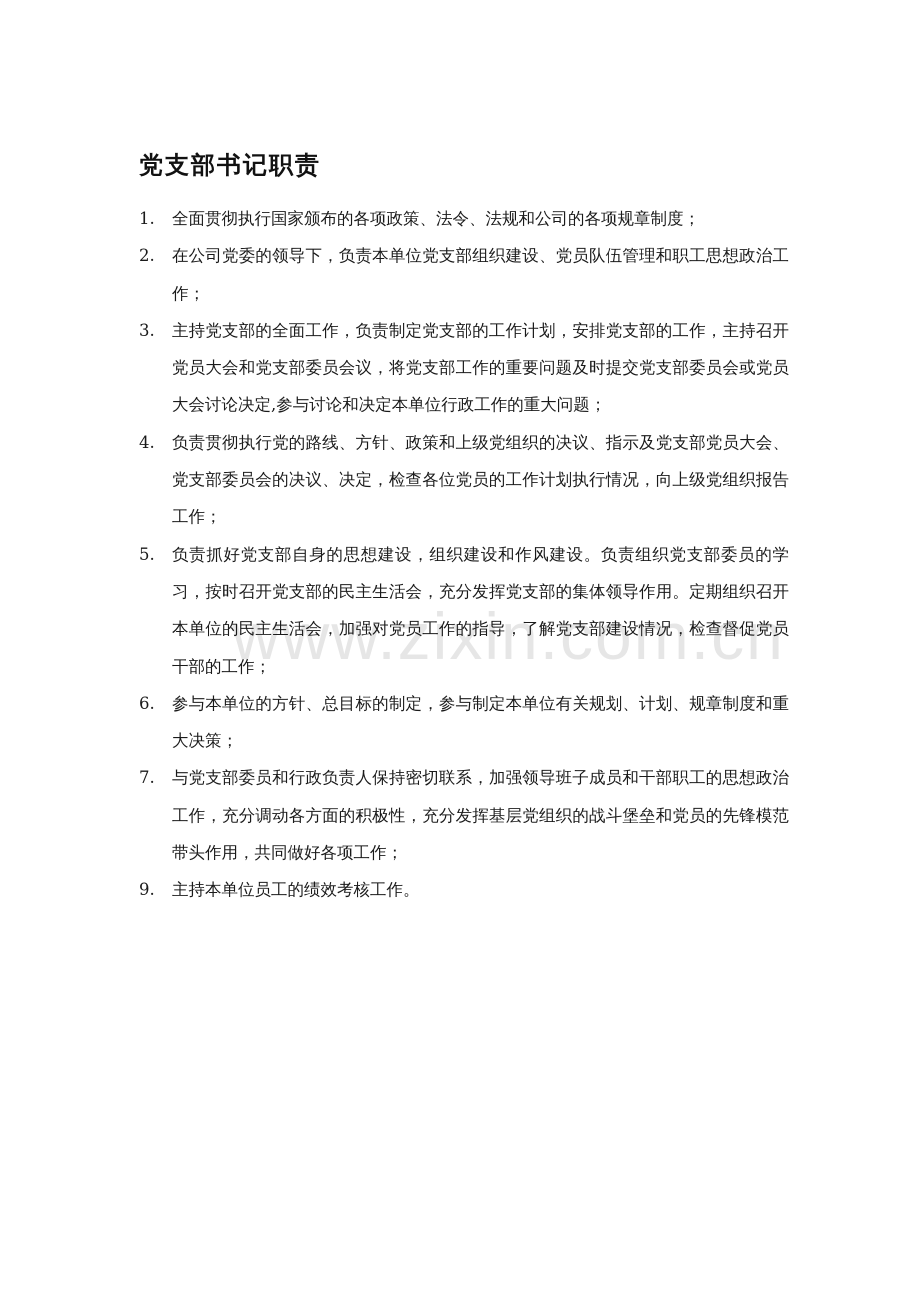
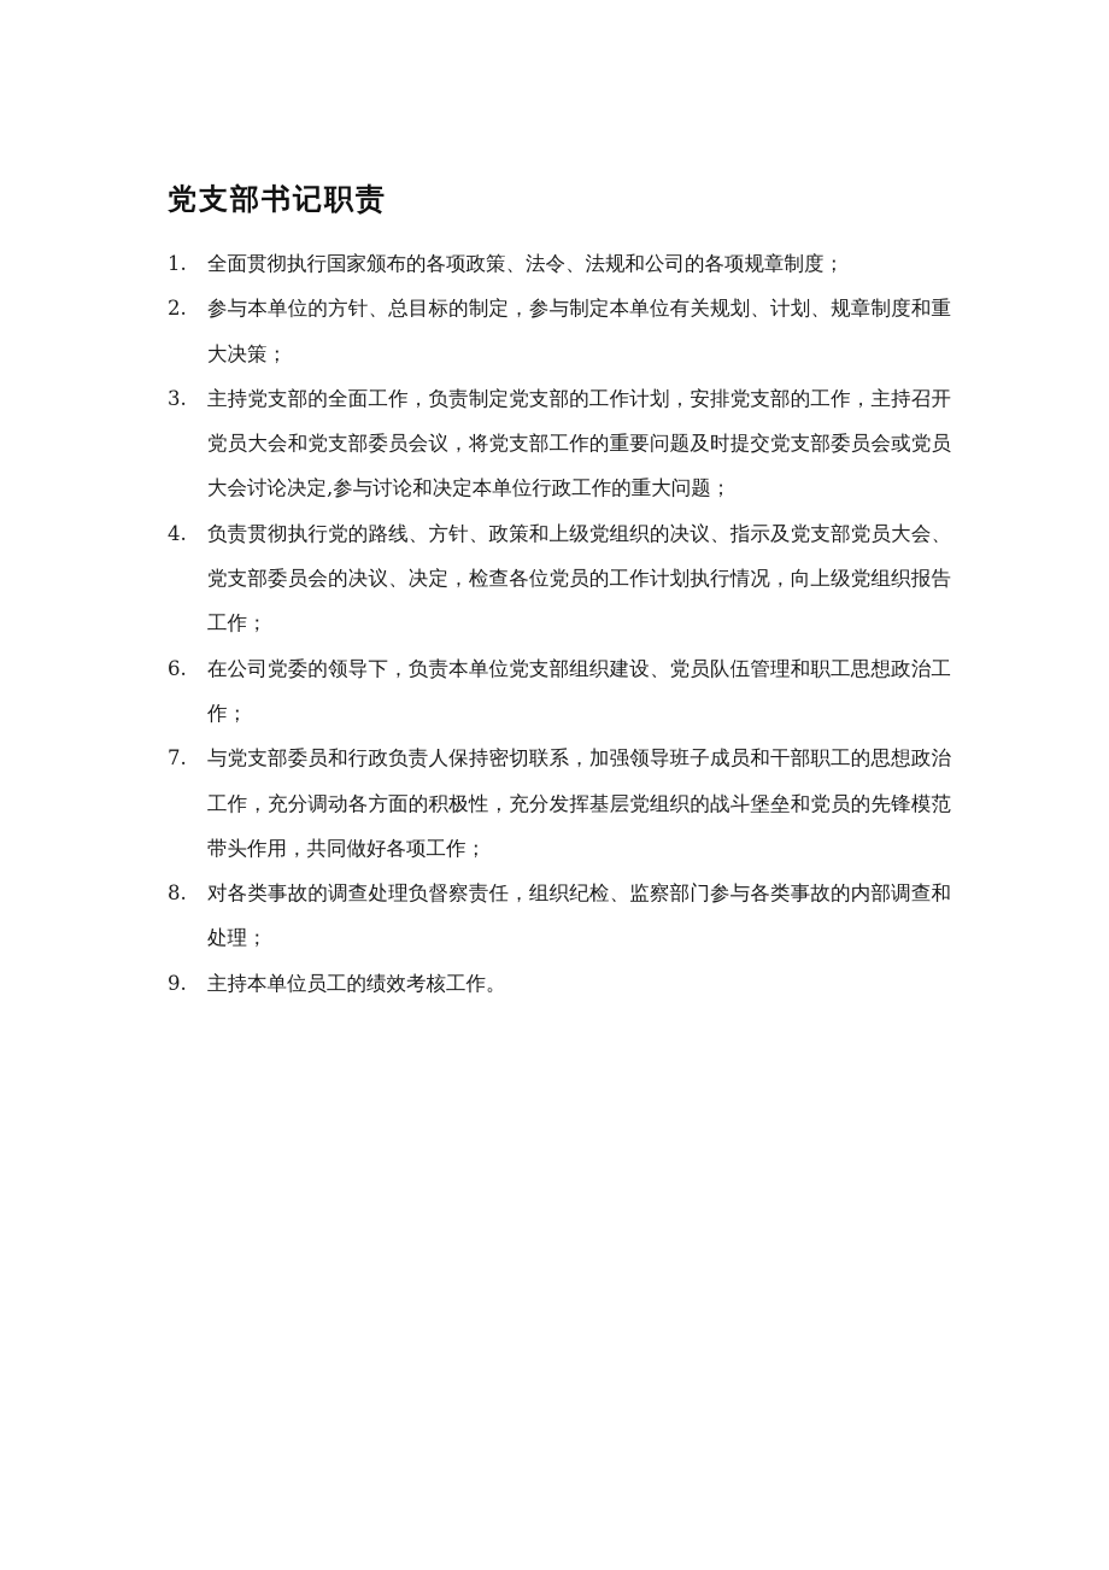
- www.zixin.com.cn
  党支部书记职责
  1.
  全面贯彻执行国家颁布的各项政策、法令、法规和公司的各项规章制度；
  2.
- 在公司党委的领导下，负责本单位党支部组织建设、党员队伍管理和职工思想政治工作；
+ 参与本单位的方针、总目标的制定，参与制定本单位有关规划、计划、规章制度和重大决策；
  3.
  主持党支部的全面工作，负责制定党支部的工作计划，安排党支部的工作，主持召开党员大会和党支部委员会议，将党支部工作的重要问题及时提交党支部委员会或党员大会讨论决定,参与讨论和决定本单位行政工作的重大问题；
  4.
  负责贯彻执行党的路线、方针、政策和上级党组织的决议、指示及党支部党员大会、党支部委员会的决议、决定，检查各位党员的工作计划执行情况，向上级党组织报告工作；
- 5.
- 负责抓好党支部自身的思想建设，组织建设和作风建设。负责组织党支部委员的学习，按时召开党支部的民主生活会，充分发挥党支部的集体领导作用。定期组织召开本单位的民主生活会，加强对党员工作的指导，了解党支部建设情况，检查督促党员干部的工作；
  6.
- 参与本单位的方针、总目标的制定，参与制定本单位有关规划、计划、规章制度和重大决策；
+ 在公司党委的领导下，负责本单位党支部组织建设、党员队伍管理和职工思想政治工作；
  7.
  与党支部委员和行政负责人保持密切联系，加强领导班子成员和干部职工的思想政治工作，充分调动各方面的积极性，充分发挥基层党组织的战斗堡垒和党员的先锋模范带头作用，共同做好各项工作；
+ 8.
+ 对各类事故的调查处理负督察责任，组织纪检、监察部门参与各类事故的内部调查和处理；
  9.
  主持本单位员工的绩效考核工作。
